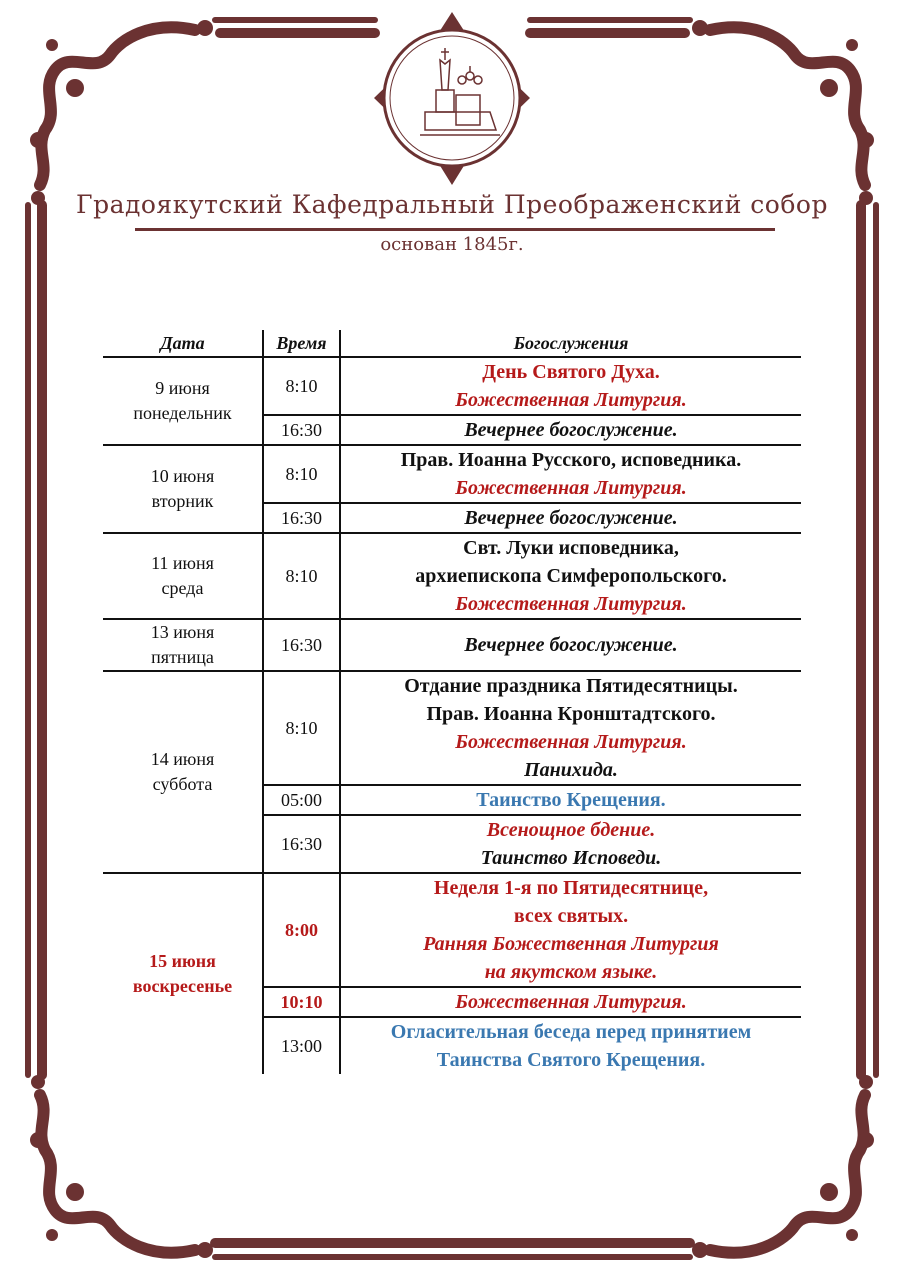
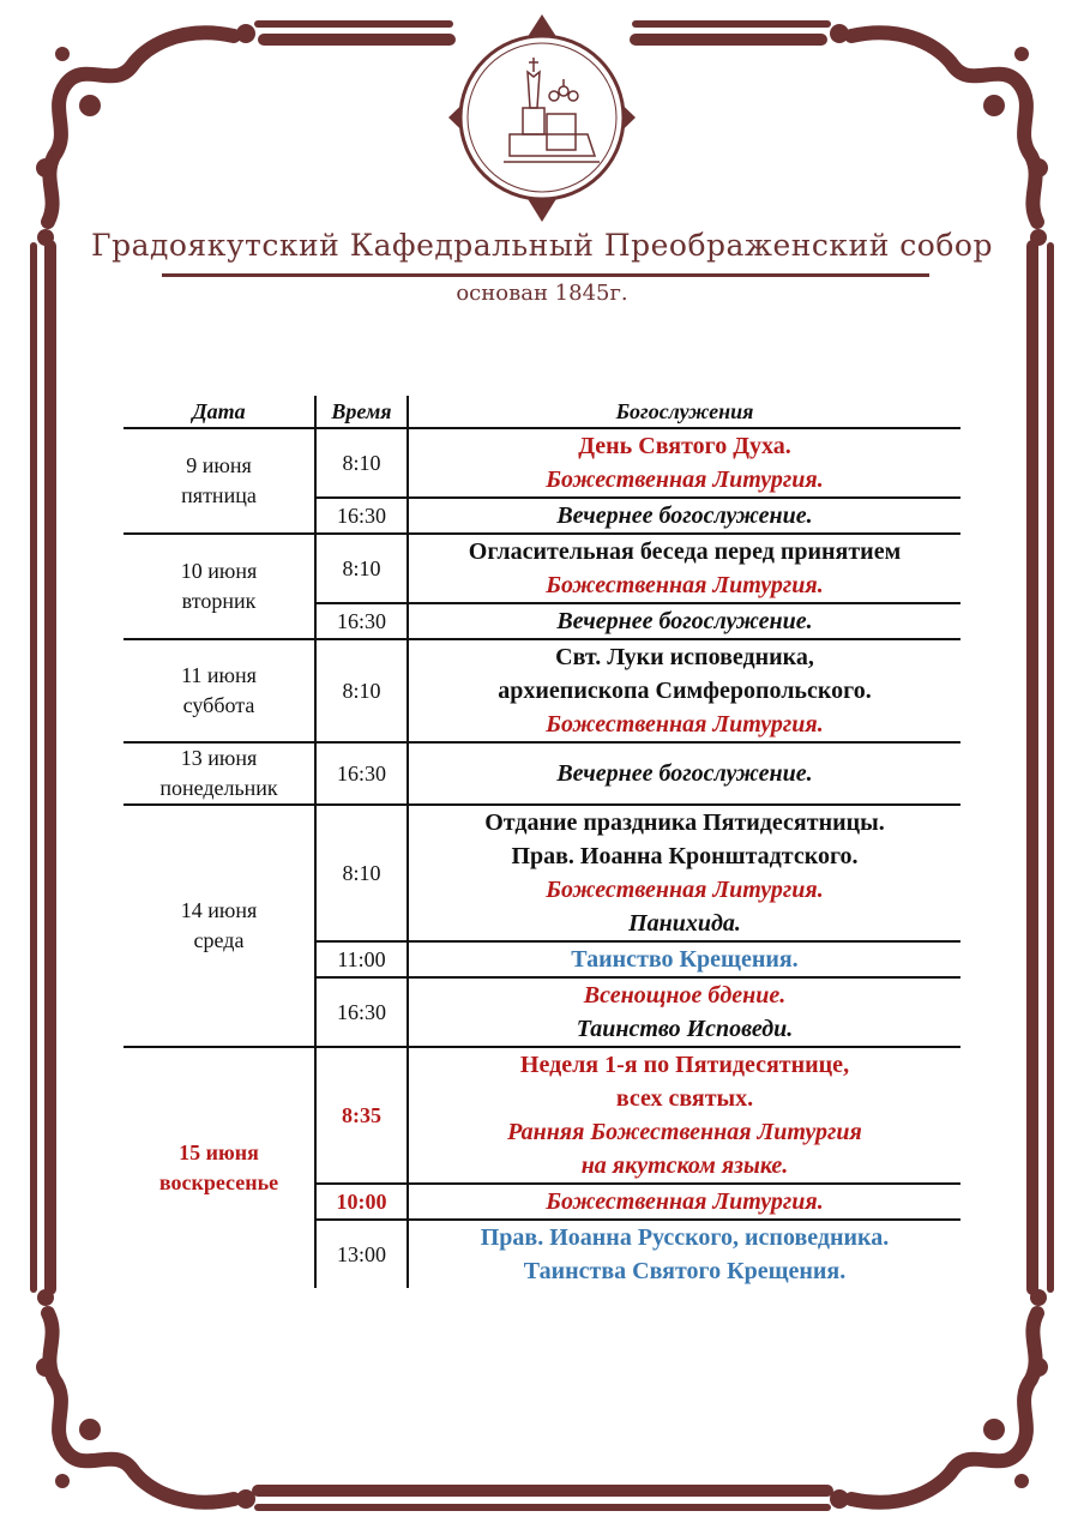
  Градоякутский Кафедральный Преображенский собор
  основан 1845г.
  Дата	Время	Богослужения
- 9 июня понедельник	8:10	День Святого Духа. Божественная Литургия.
+ 9 июня пятница	8:10	День Святого Духа. Божественная Литургия.
  16:30	Вечернее богослужение.
- 10 июня вторник	8:10	Прав. Иоанна Русского, исповедника. Божественная Литургия.
+ 10 июня вторник	8:10	Огласительная беседа перед принятием Божественная Литургия.
  16:30	Вечернее богослужение.
- 11 июня среда	8:10	Свт. Луки исповедника, архиепископа Симферопольского. Божественная Литургия.
+ 11 июня суббота	8:10	Свт. Луки исповедника, архиепископа Симферопольского. Божественная Литургия.
- 13 июня пятница	16:30	Вечернее богослужение.
+ 13 июня понедельник	16:30	Вечернее богослужение.
- 14 июня суббота	8:10	Отдание праздника Пятидесятницы. Прав. Иоанна Кронштадтского. Божественная Литургия. Панихида.
+ 14 июня среда	8:10	Отдание праздника Пятидесятницы. Прав. Иоанна Кронштадтского. Божественная Литургия. Панихида.
- 05:00	Таинство Крещения.
+ 11:00	Таинство Крещения.
  16:30	Всенощное бдение. Таинство Исповеди.
- 15 июня воскресенье	8:00	Неделя 1-я по Пятидесятнице, всех святых. Ранняя Божественная Литургия на якутском языке.
+ 15 июня воскресенье	8:35	Неделя 1-я по Пятидесятнице, всех святых. Ранняя Божественная Литургия на якутском языке.
- 10:10	Божественная Литургия.
+ 10:00	Божественная Литургия.
- 13:00	Огласительная беседа перед принятием Таинства Святого Крещения.
+ 13:00	Прав. Иоанна Русского, исповедника. Таинства Святого Крещения.
